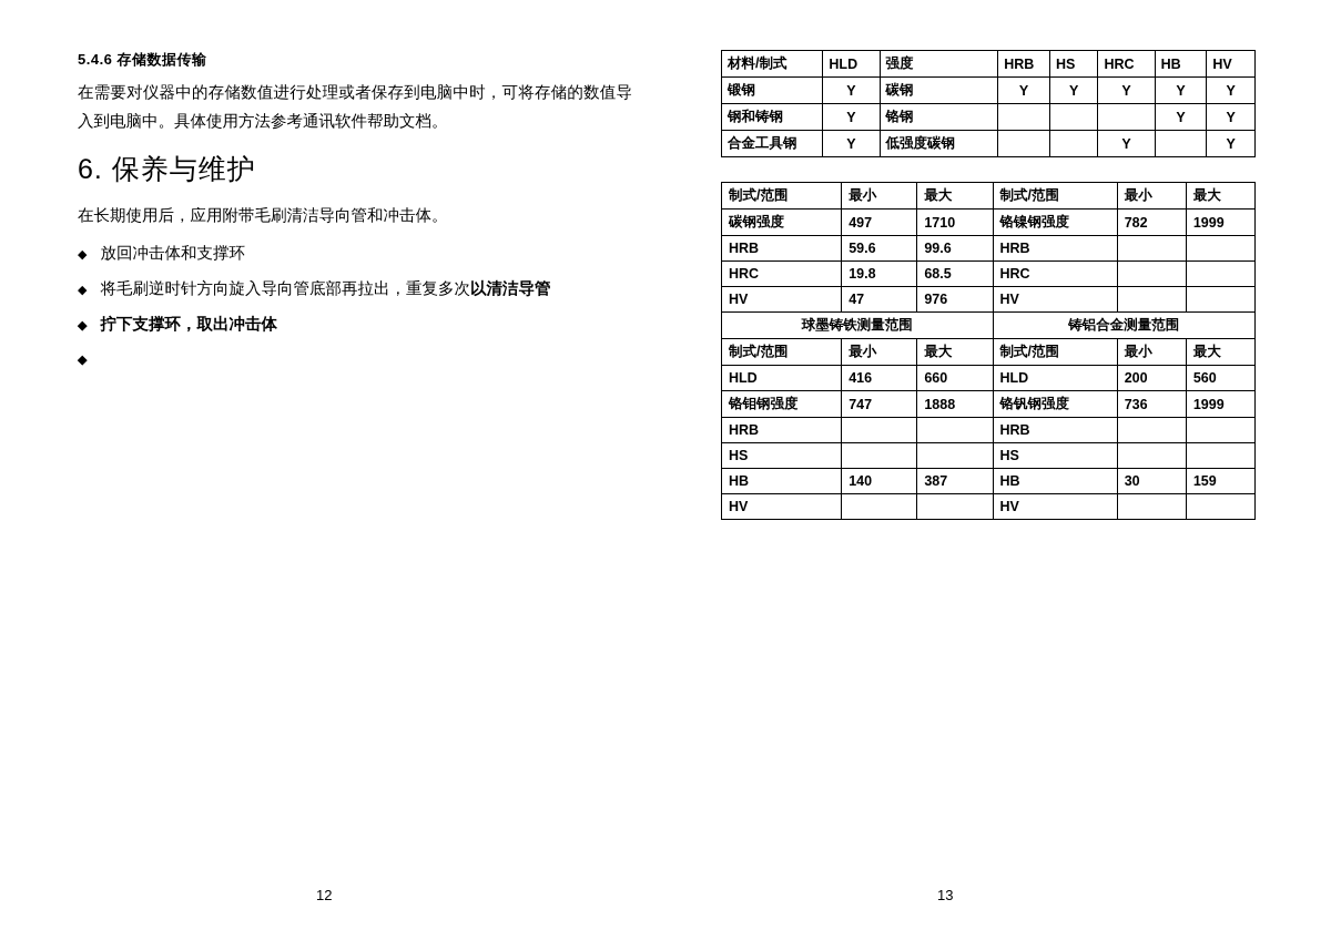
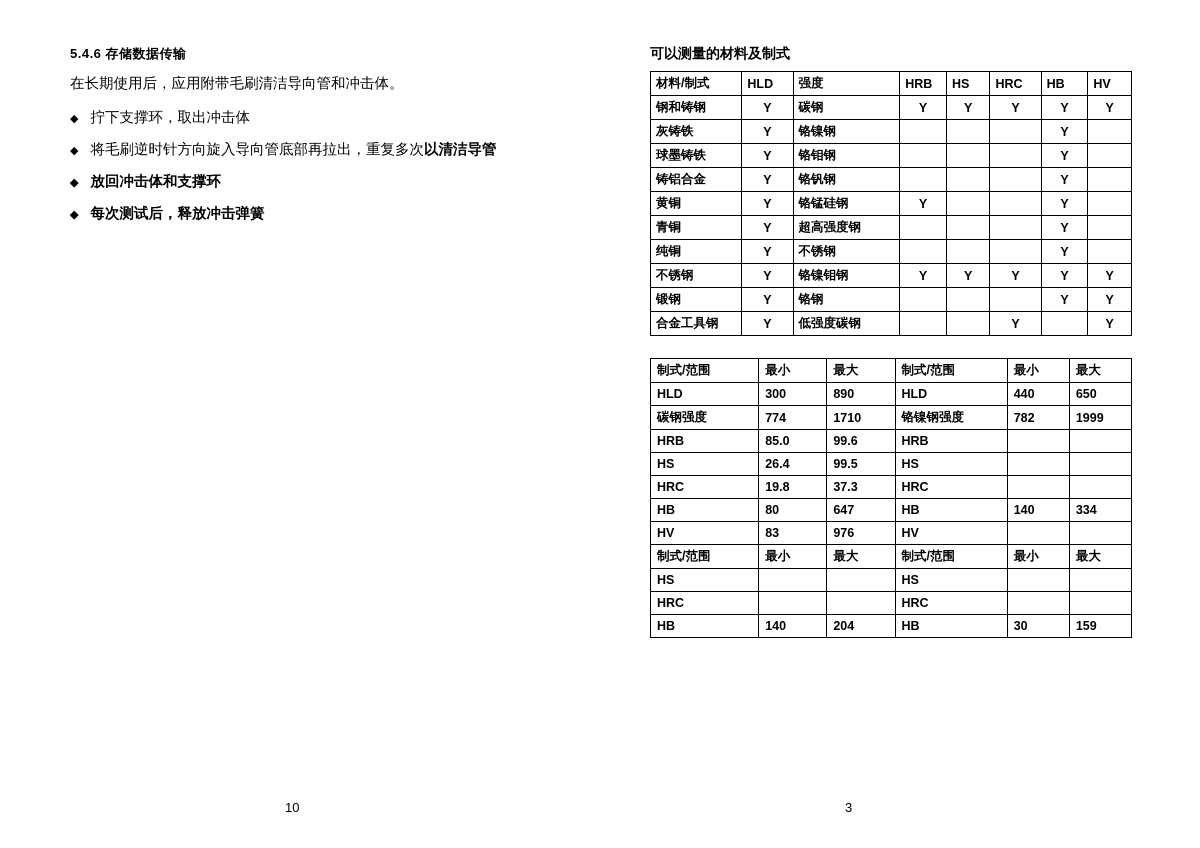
  5.4.6 存储数据传输
- 在需要对仪器中的存储数值进行处理或者保存到电脑中时，可将存储的数值导入到电脑中。具体使用方法参考通讯软件帮助文档。
- 6. 保养与维护
  在长期使用后，应用附带毛刷清洁导向管和冲击体。
  ◆
- 放回冲击体和支撑环
+ 拧下支撑环，取出冲击体
  ◆
  将毛刷逆时针方向旋入导向管底部再拉出，重复多次以清洁导管
  ◆
- 拧下支撑环，取出冲击体
+ 放回冲击体和支撑环
  ◆
+ 每次测试后，释放冲击弹簧
+ 可以测量的材料及制式
  材料/制式	HLD	强度	HRB	HS	HRC	HB	HV
- 锻钢	Y	碳钢	Y	Y	Y	Y	Y
+ 钢和铸钢	Y	碳钢	Y	Y	Y	Y	Y
+ 灰铸铁	Y	铬镍钢				Y
+ 球墨铸铁	Y	铬钼钢				Y
+ 铸铝合金	Y	铬钒钢				Y
+ 黄铜	Y	铬锰硅钢	Y			Y
+ 青铜	Y	超高强度钢				Y
+ 纯铜	Y	不锈钢				Y
+ 不锈钢	Y	铬镍钼钢	Y	Y	Y	Y	Y
- 钢和铸钢	Y	铬钢				Y	Y
+ 锻钢	Y	铬钢				Y	Y
  合金工具钢	Y	低强度碳钢			Y		Y
  制式/范围	最小	最大	制式/范围	最小	最大
+ HLD	300	890	HLD	440	650
- 碳钢强度	497	1710	铬镍钢强度	782	1999
+ 碳钢强度	774	1710	铬镍钢强度	782	1999
- HRB	59.6	99.6	HRB
+ HRB	85.0	99.6	HRB
+ HS	26.4	99.5	HS
- HRC	19.8	68.5	HRC
+ HRC	19.8	37.3	HRC
+ HB	80	647	HB	140	334
- HV	47	976	HV
+ HV	83	976	HV
- 球墨铸铁测量范围	铸铝合金测量范围
  制式/范围	最小	最大	制式/范围	最小	最大
- HLD	416	660	HLD	200	560
- 铬钼钢强度	747	1888	铬钒钢强度	736	1999
- HRB			HRB
  HS			HS
+ HRC			HRC
- HB	140	387	HB	30	159
+ HB	140	204	HB	30	159
- HV			HV
- 12
+ 10
- 13
+ 3
